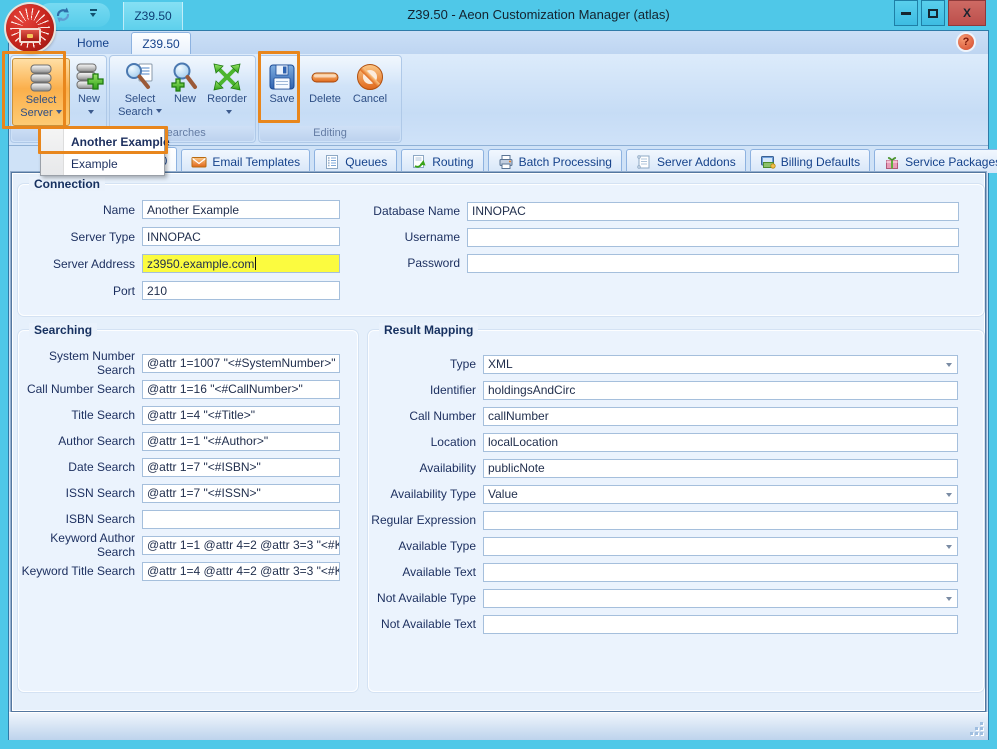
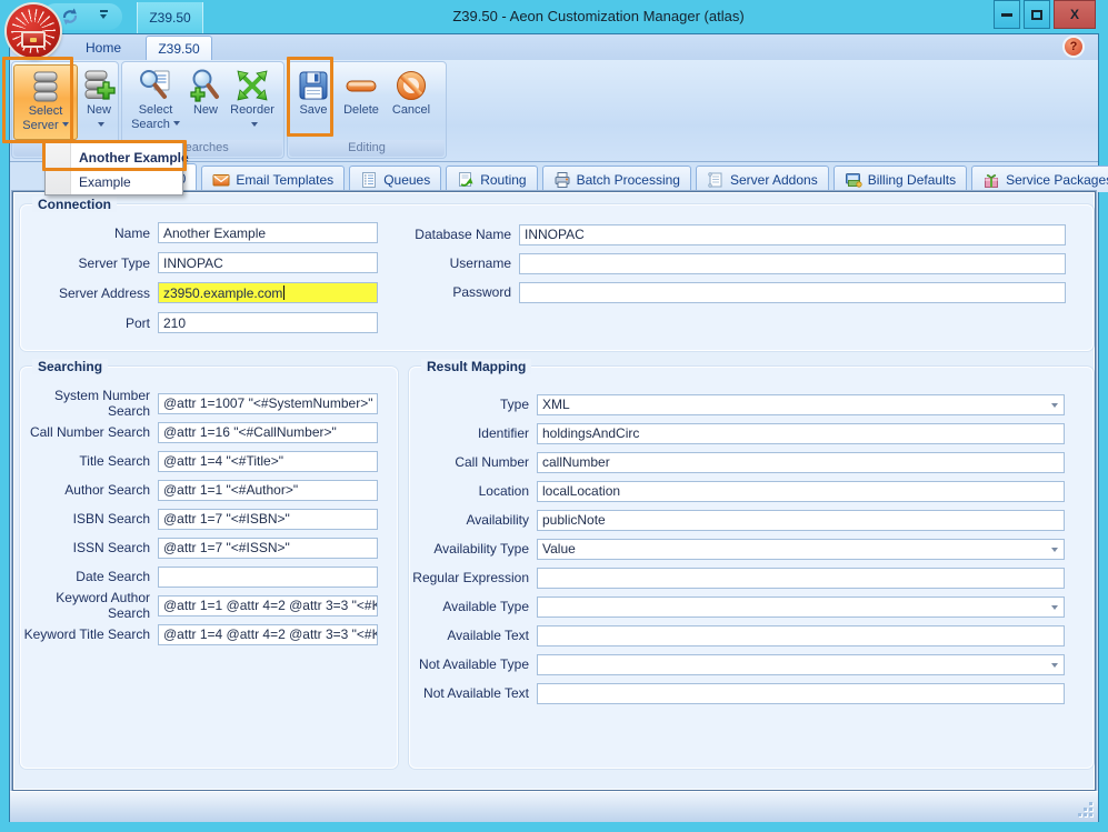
  Z39.50
  Z39.50 - Aeon Customization Manager (atlas)
  X
  Home
  Z39.50
  ?
  Select
  Server
  New
  Select
  Search
  New
  Reorder
  earches
  Save
  Delete
  Cancel
  Editing
  Email Templates
  Queues
  Routing
  Batch Processing
  Server Addons
  Billing Defaults
  Service Package
  Connection
  Searching
  Result Mapping
  Name
  Another Example
  Server Type
  INNOPAC
  Server Address
  z3950.example.com
  Port
  210
  Database Name
  INNOPAC
  Username
  Password
  System Number Search
  @attr 1=1007 "<#SystemNumber>"
  Call Number Search
  @attr 1=16 "<#CallNumber>"
  Title Search
  @attr 1=4 "<#Title>"
  Author Search
  @attr 1=1 "<#Author>"
- Date Search
+ ISBN Search
  @attr 1=7 "<#ISBN>"
  ISSN Search
  @attr 1=7 "<#ISSN>"
- ISBN Search
+ Date Search
  Keyword Author Search
  @attr 1=1 @attr 4=2 @attr 3=3 "<#K
  Keyword Title Search
  @attr 1=4 @attr 4=2 @attr 3=3 "<#K
  Type
  XML
  Identifier
  holdingsAndCirc
  Call Number
  callNumber
  Location
  localLocation
  Availability
  publicNote
  Availability Type
  Value
  Regular Expression
  Available Type
  Available Text
  Not Available Type
  Not Available Text
  Another Example
  Example
